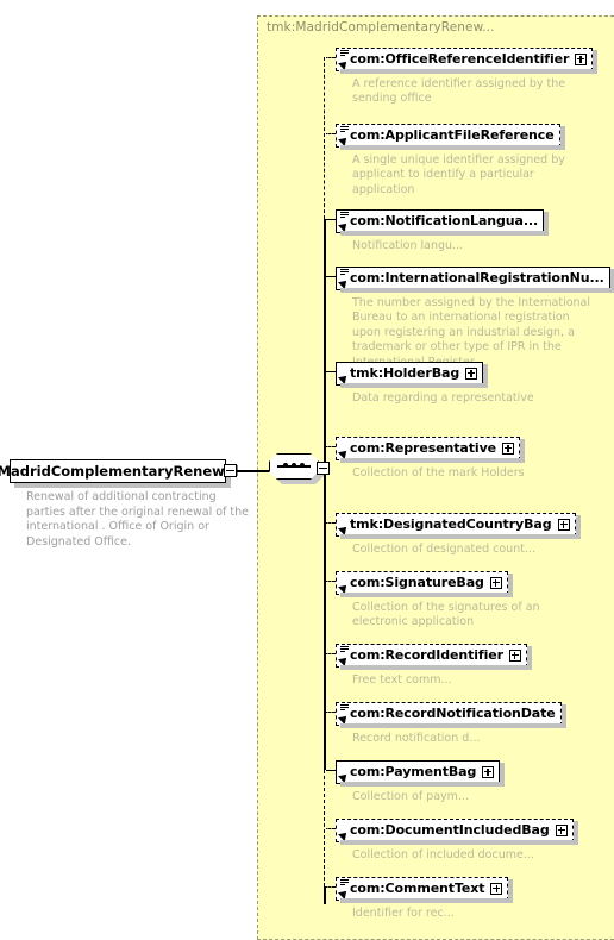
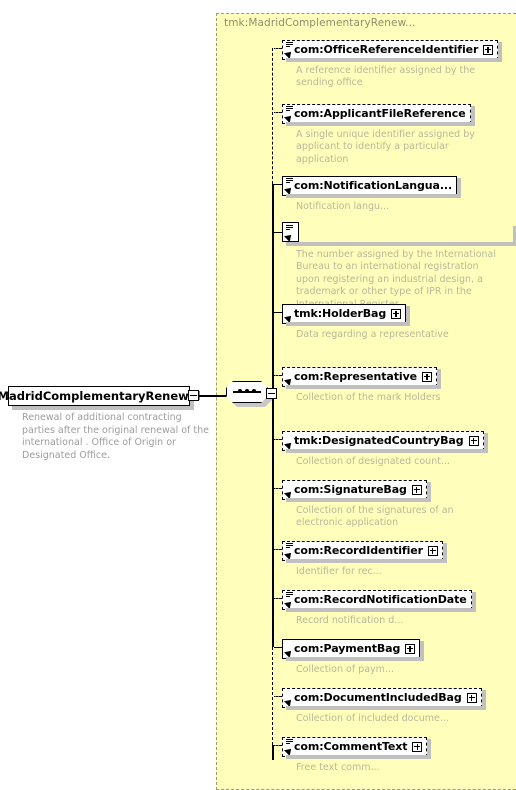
  tmk:MadridComplementaryRenew...
  MadridComplementaryRenew
  Renewal of additional contracting parties after the original renewal of the international . Office of Origin or Designated Office.
  com:OfficeReferenceIdentifier
  A reference identifier assigned by the sending office
  com:ApplicantFileReference
  A single unique identifier assigned by applicant to identify a particular application
  com:NotificationLangua...
  Notification langu...
- com:InternationalRegistrationNu...
  The number assigned by the International Bureau to an international registration upon registering an industrial design, a trademark or other type of IPR in the
  tmk:HolderBag
  Data regarding a representative
  com:Representative
  Collection of the mark Holders
  tmk:DesignatedCountryBag
  Collection of designated count...
  com:SignatureBag
  Collection of the signatures of an electronic application
  com:RecordIdentifier
- Free text comm...
+ Identifier for rec...
  com:RecordNotificationDate
  Record notification d...
  com:PaymentBag
  Collection of paym...
  com:DocumentIncludedBag
  Collection of included docume...
  com:CommentText
- Identifier for rec...
+ Free text comm...
